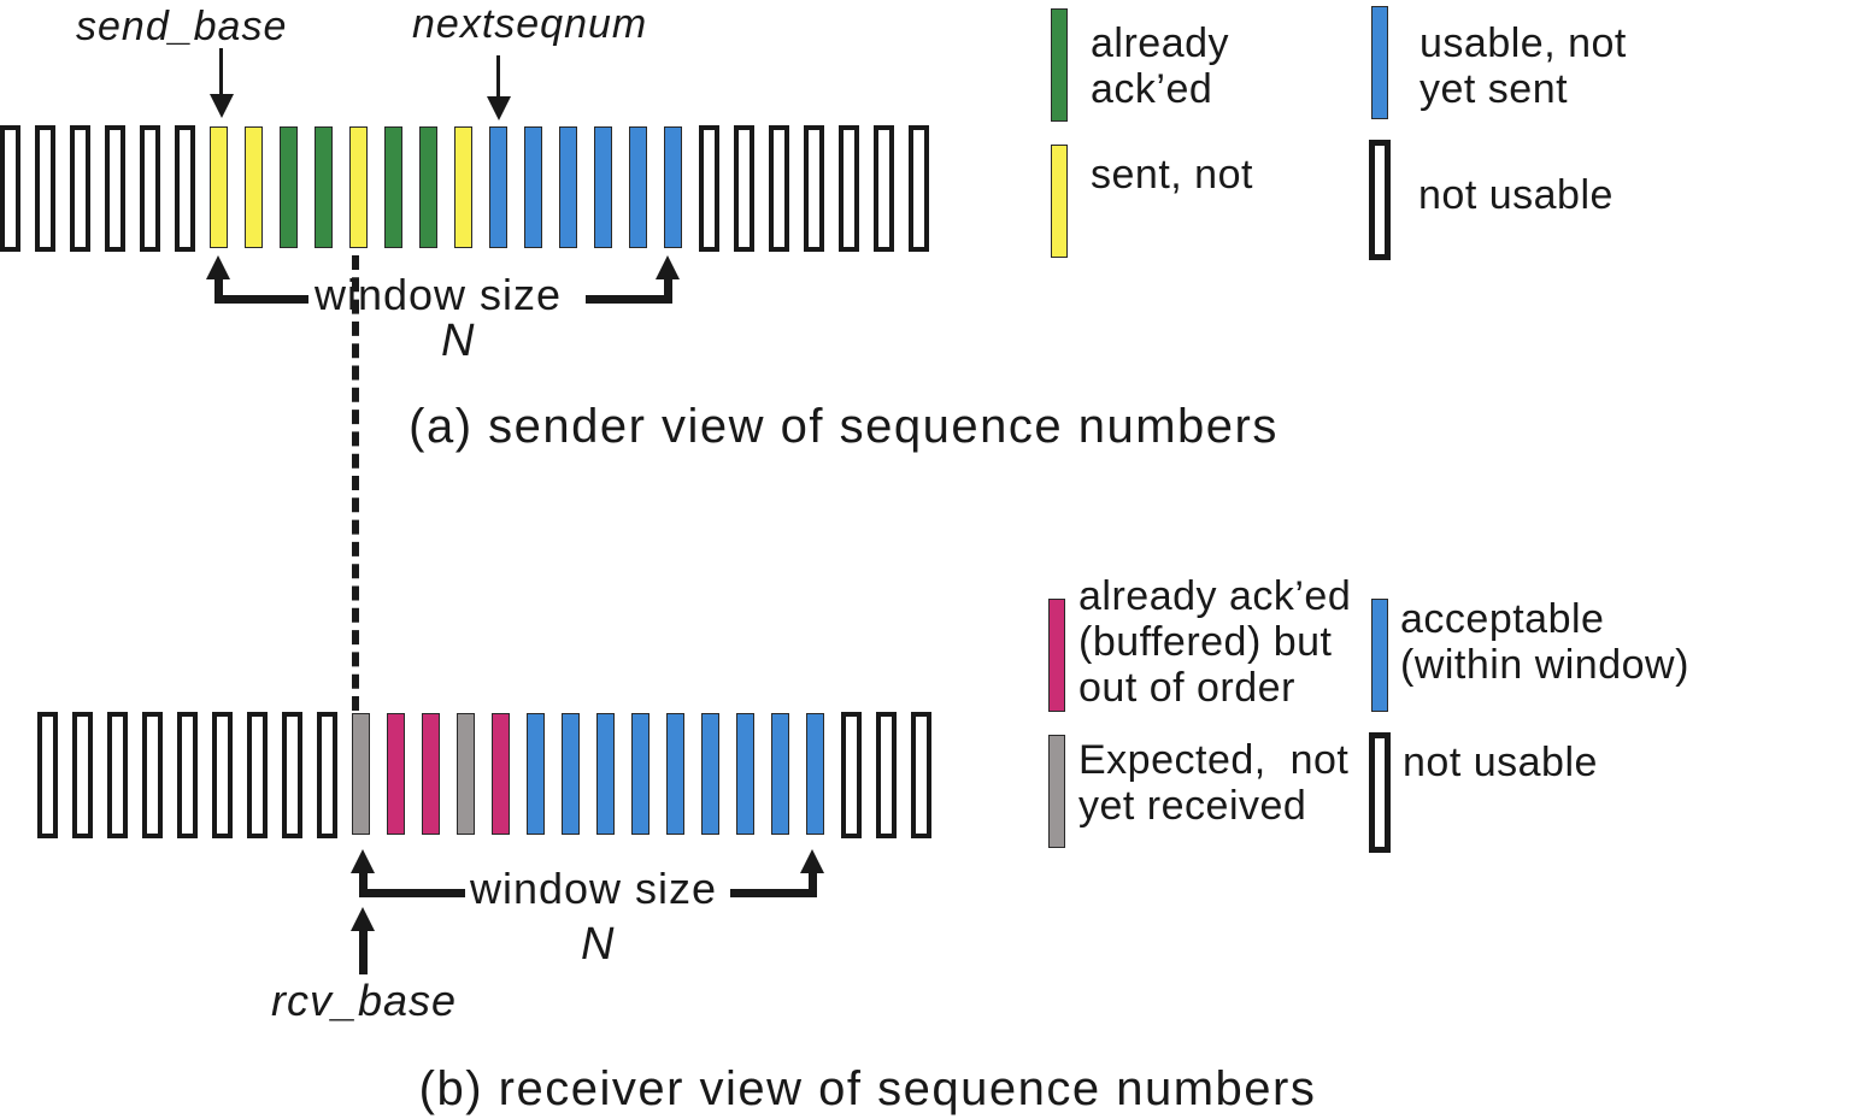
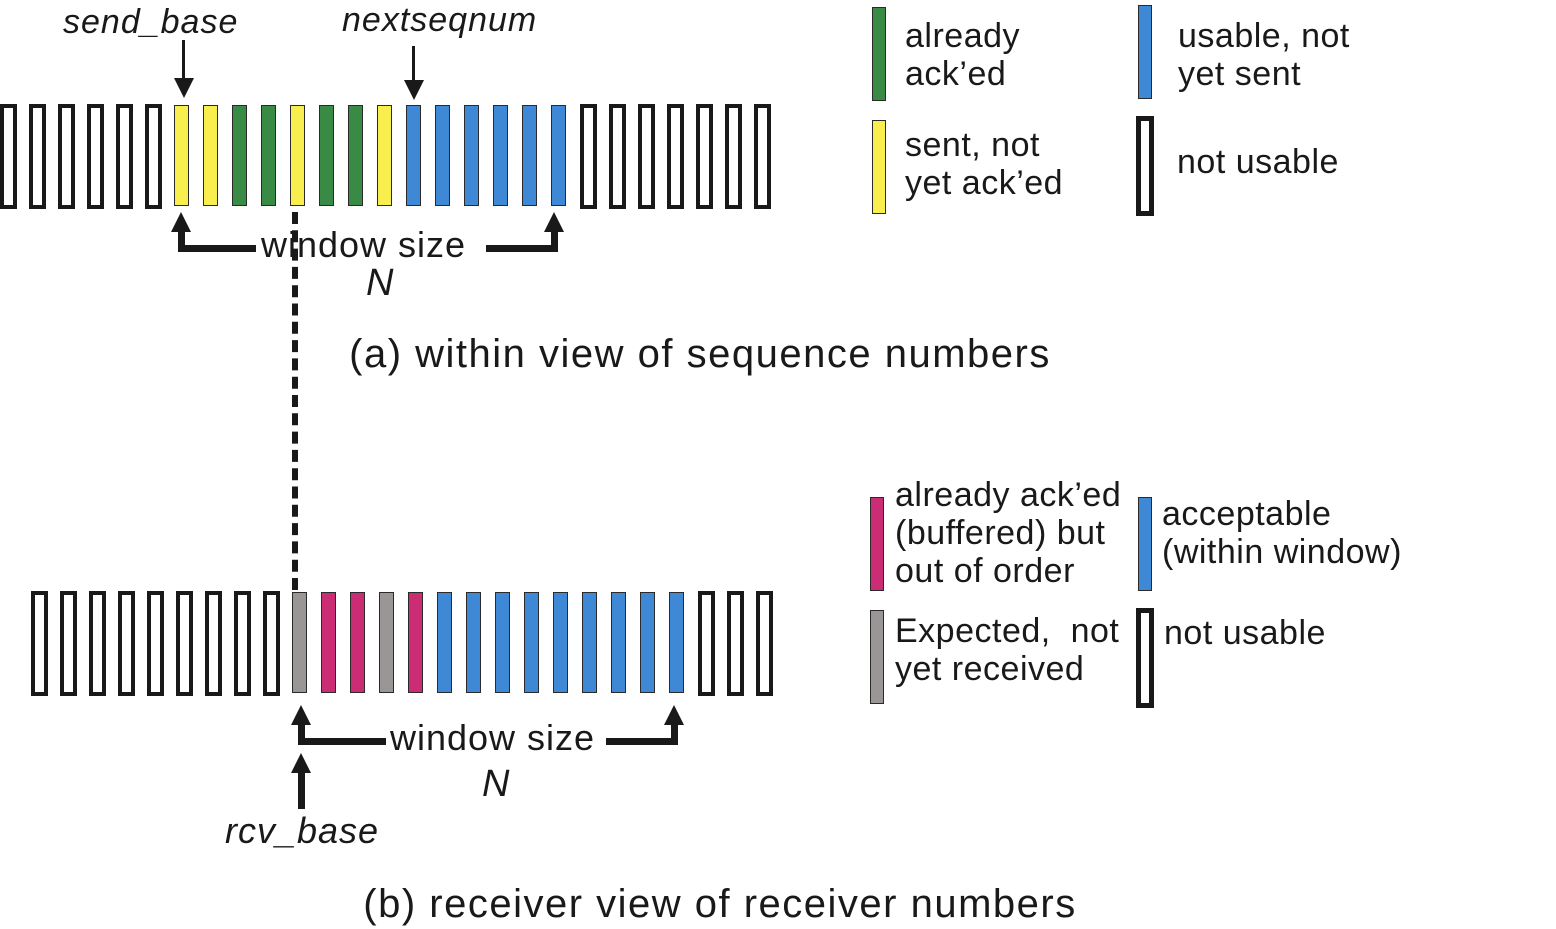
  send_base
  nextseqnum
  window size
  N
- (a) sender view of sequence numbers
+ (a) within view of sequence numbers
  window size
  N
  rcv_base
- (b) receiver view of sequence numbers
+ (b) receiver view of receiver numbers
  already
  ack’ed
  usable, not
  yet sent
  sent, not
+ yet ack’ed
  not usable
  already ack’ed
  (buffered) but
  out of order
  acceptable
  (within window)
  Expected, not
  yet received
  not usable
